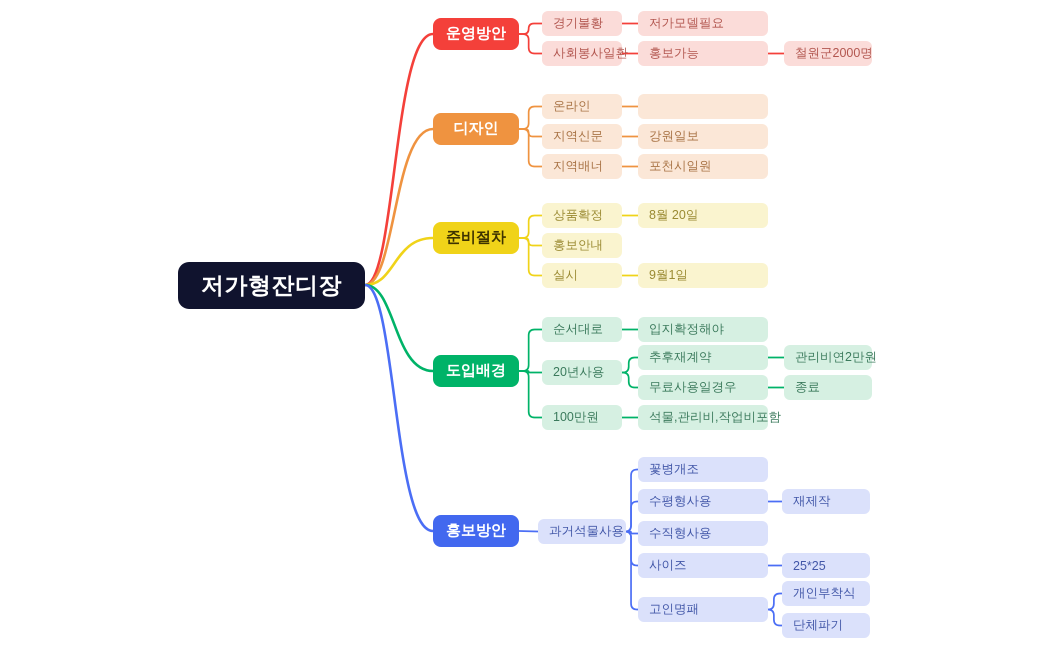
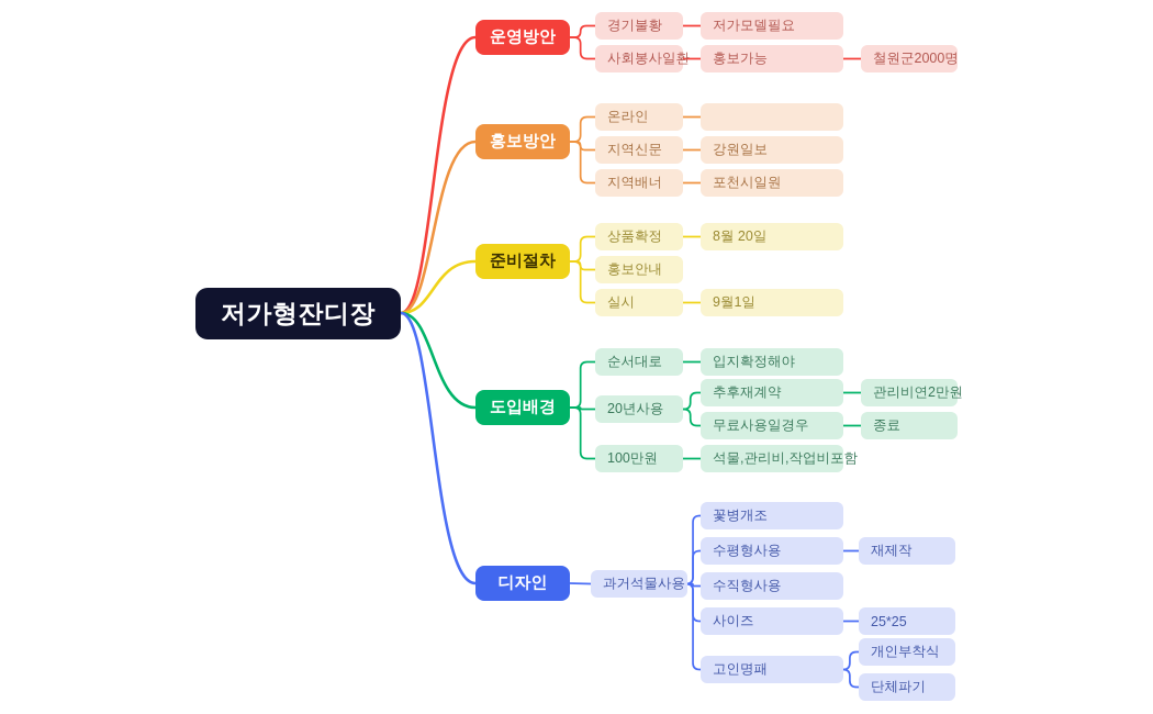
  저가형잔디장
  운영방안
- 디자인
+ 홍보방안
  준비절차
  도입배경
- 홍보방안
+ 디자인
  경기불황
  저가모델필요
  사회봉사일환
  홍보가능
  철원군2000명
  온라인
  지역신문
  강원일보
  지역배너
  포천시일원
  상품확정
  8월 20일
  홍보안내
  실시
  9월1일
  순서대로
  입지확정해야
  20년사용
  추후재계약
  관리비연2만원
  무료사용일경우
  종료
  100만원
  석물,관리비,작업비포함
  과거석물사용
  꽃병개조
  수평형사용
  재제작
  수직형사용
  사이즈
  25*25
  고인명패
  개인부착식
  단체파기
